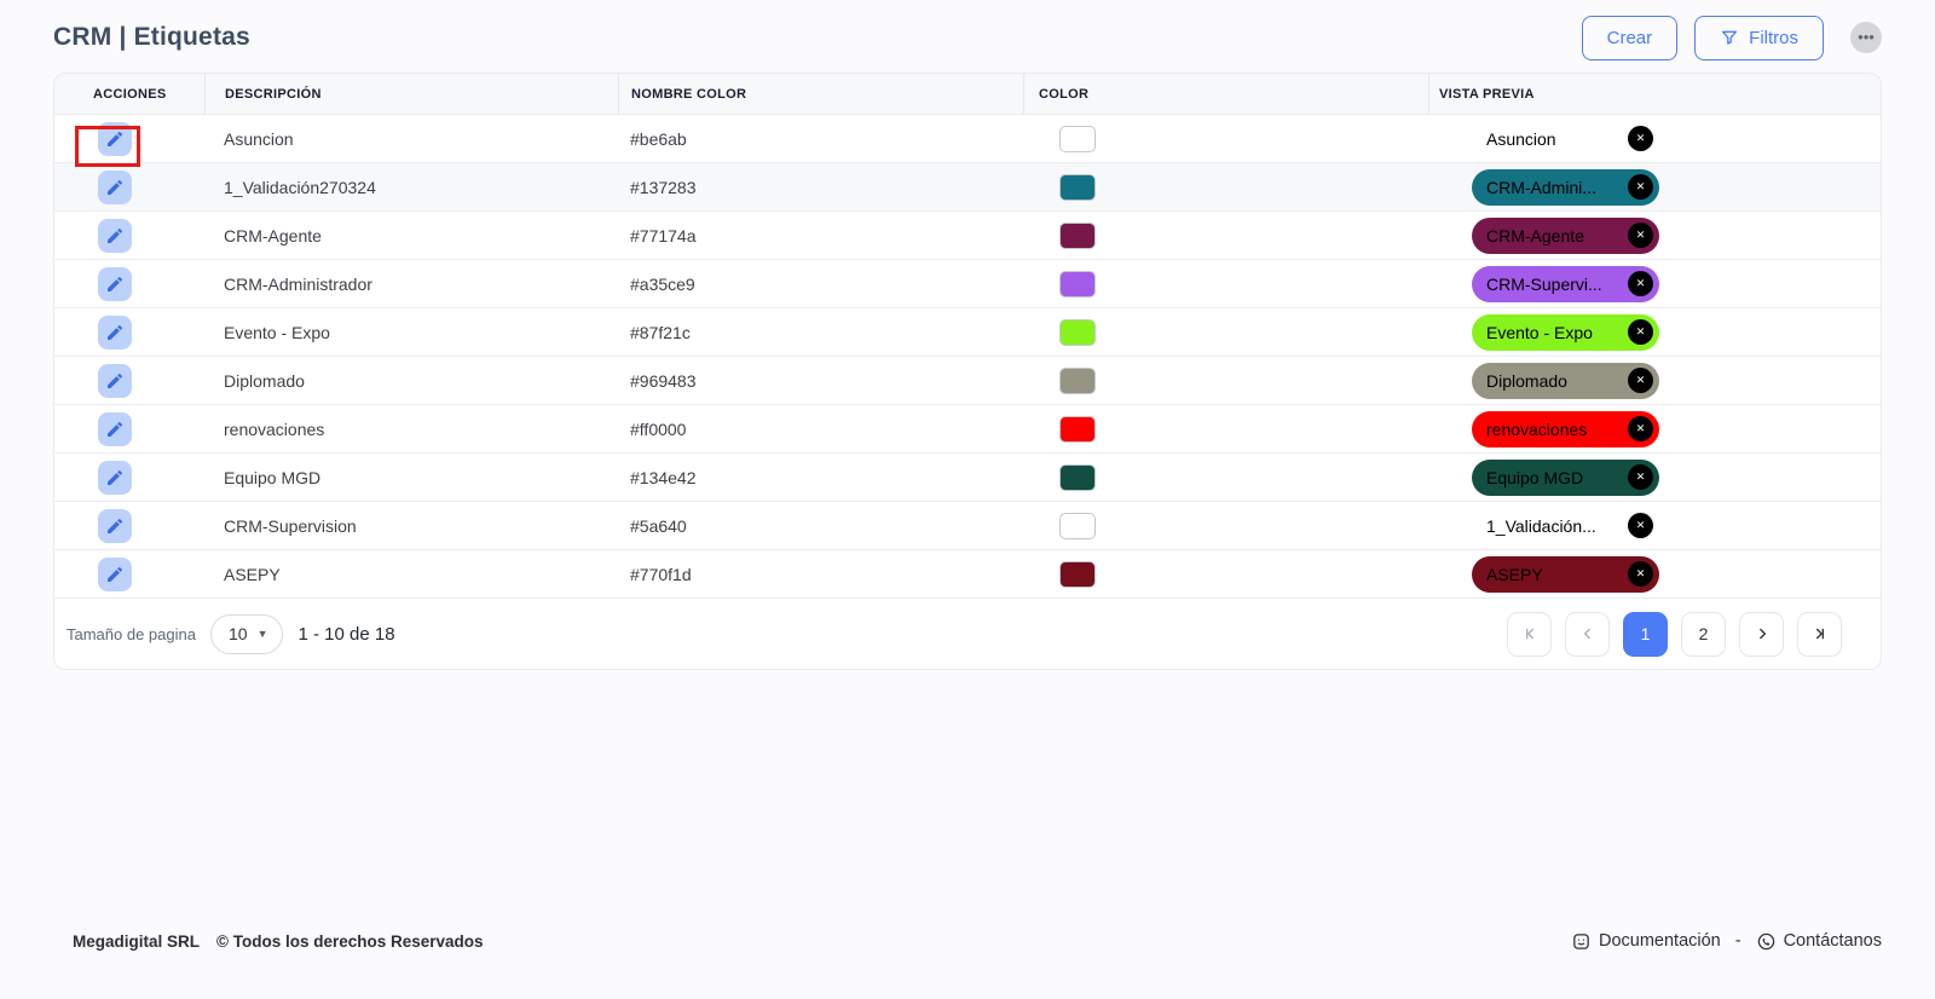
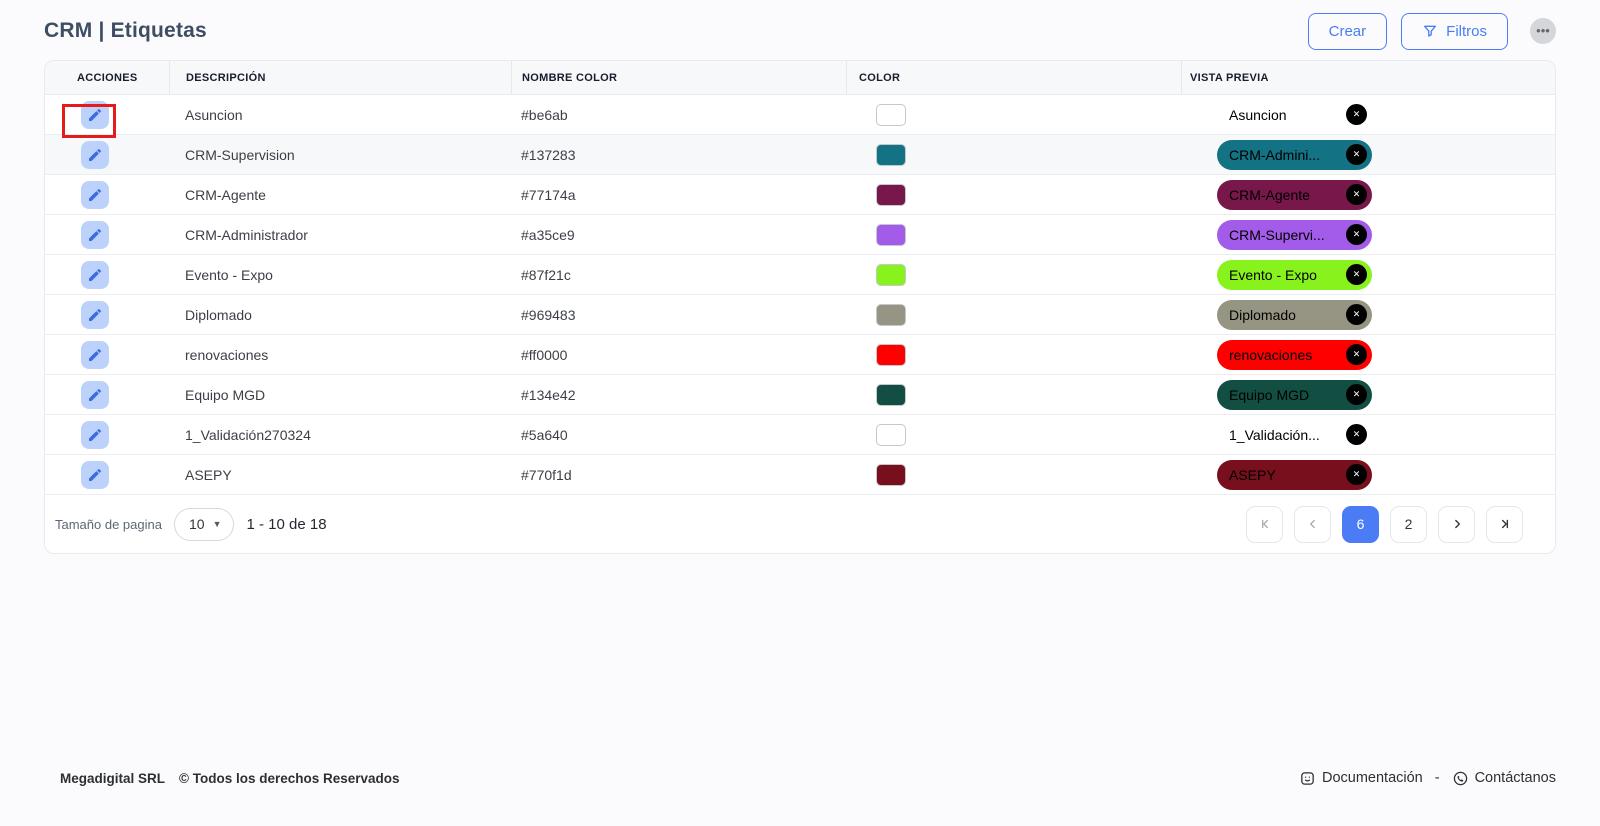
  CRM | Etiquetas
  Crear
  Filtros
  •••
  ACCIONES
  DESCRIPCIÓN
  NOMBRE COLOR
  COLOR
  VISTA PREVIA
  Asuncion
  #be6ab
  Asuncion
  ✕
- 1_Validación270324
+ CRM-Supervision
  #137283
  CRM-Admini...
  ✕
  CRM-Agente
  #77174a
  CRM-Agente
  ✕
  CRM-Administrador
  #a35ce9
  CRM-Supervi...
  ✕
  Evento - Expo
  #87f21c
  Evento - Expo
  ✕
  Diplomado
  #969483
  Diplomado
  ✕
  renovaciones
  #ff0000
  renovaciones
  ✕
  Equipo MGD
  #134e42
  Equipo MGD
  ✕
- CRM-Supervision
+ 1_Validación270324
  #5a640
  1_Validación...
  ✕
  ASEPY
  #770f1d
  ASEPY
  ✕
  Tamaño de pagina
  10
  ▼
  1 - 10 de 18
- 1
+ 6
  2
  Megadigital SRL
  © Todos los derechos Reservados
  Documentación
  -
  Contáctanos
